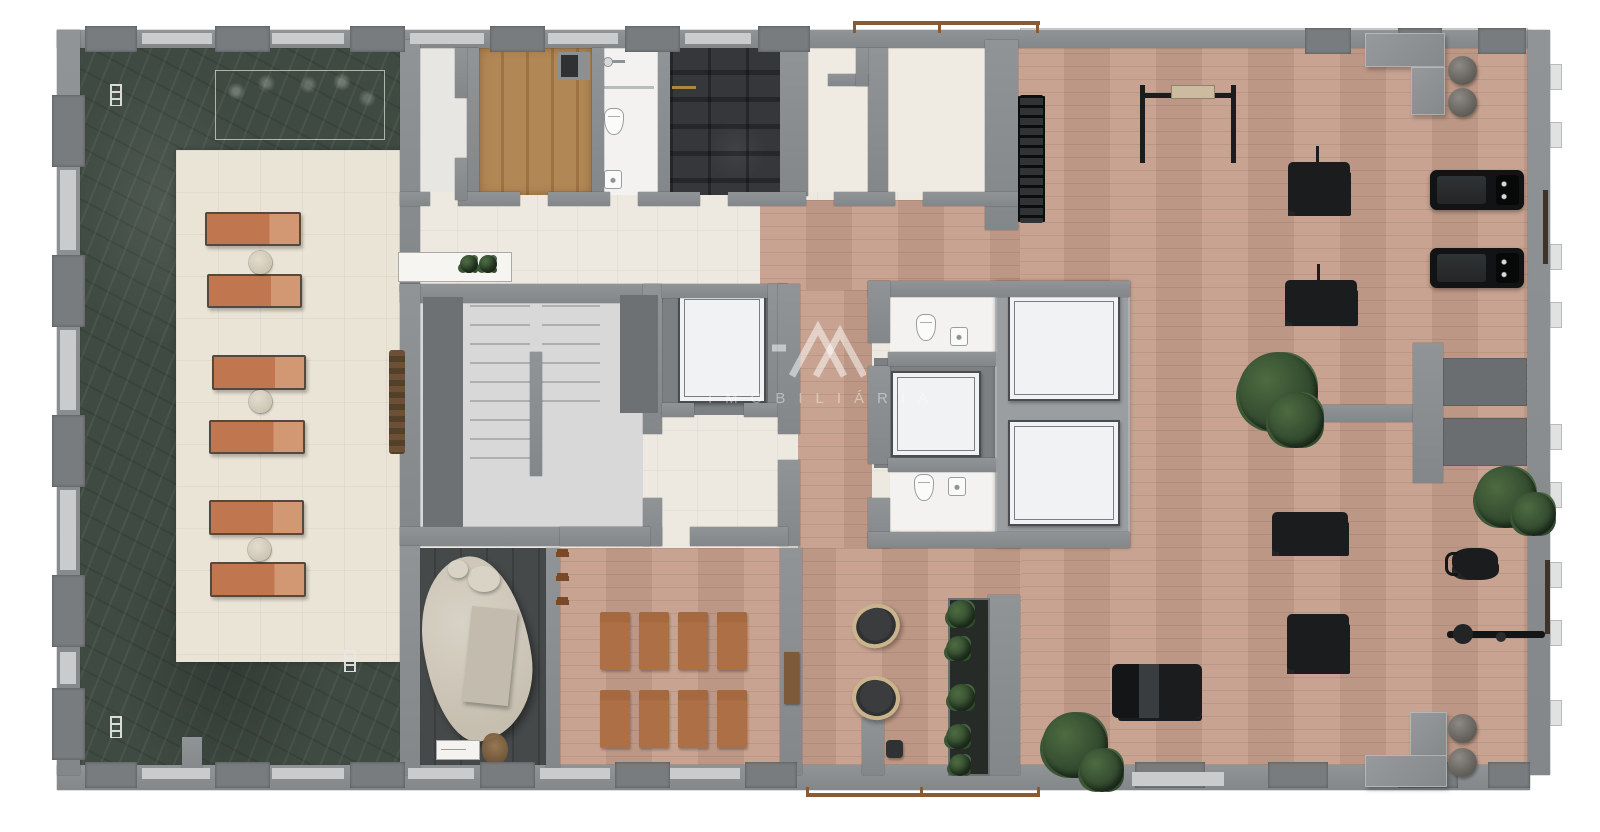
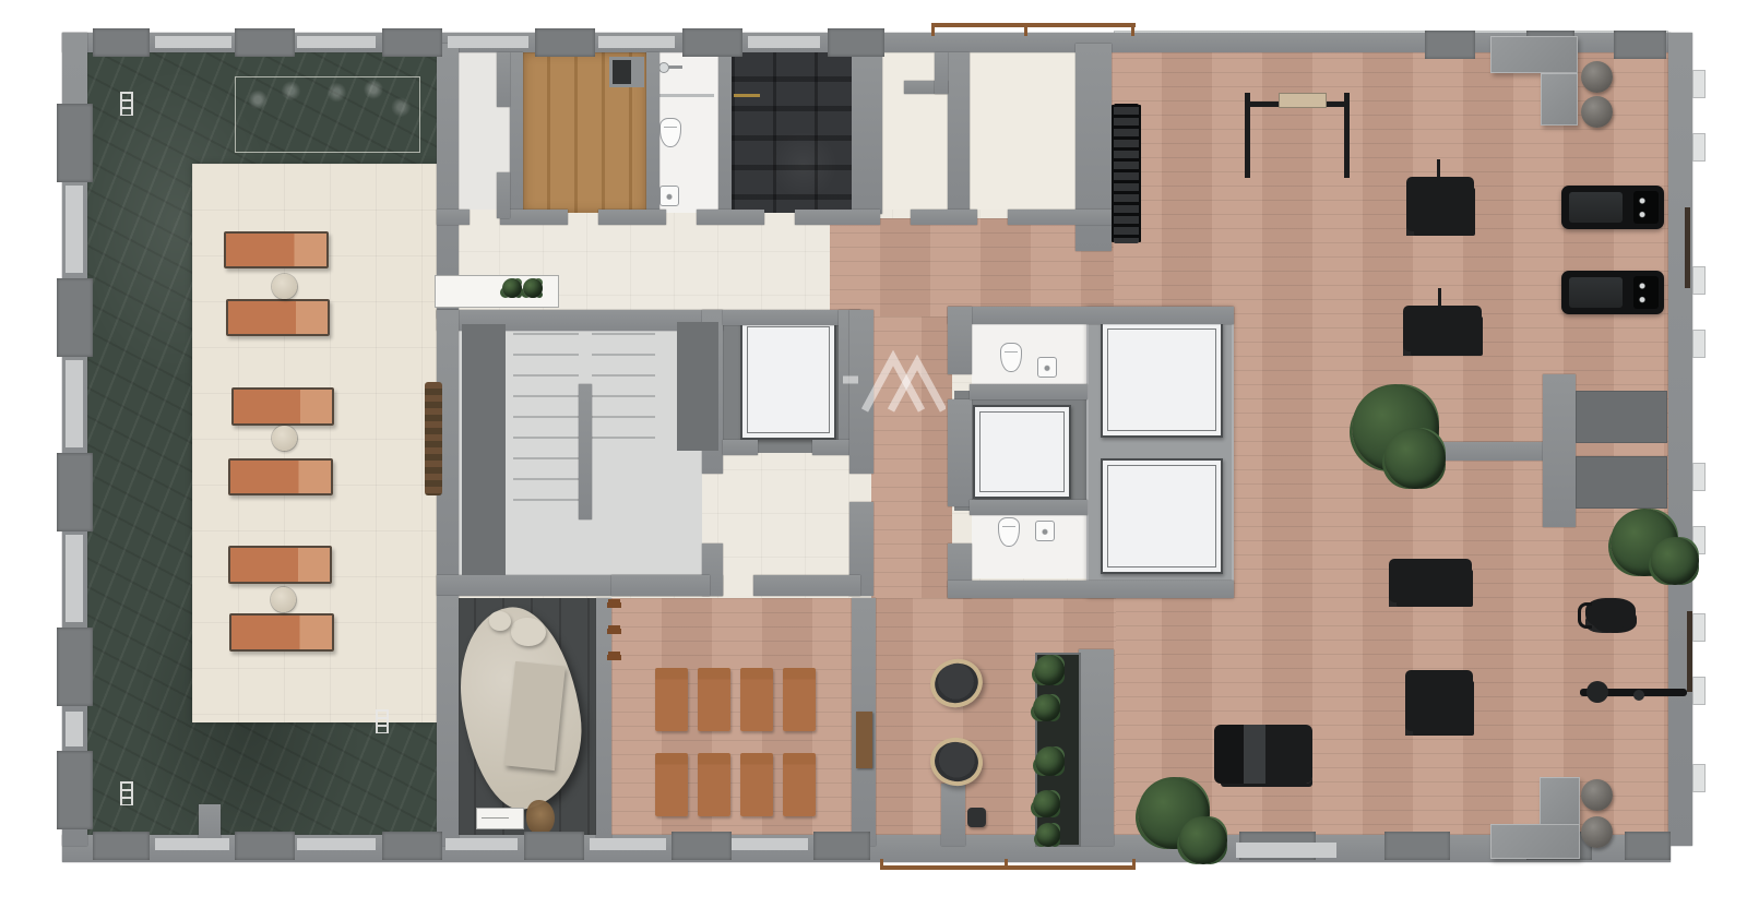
- IMOBILIÁRIA
